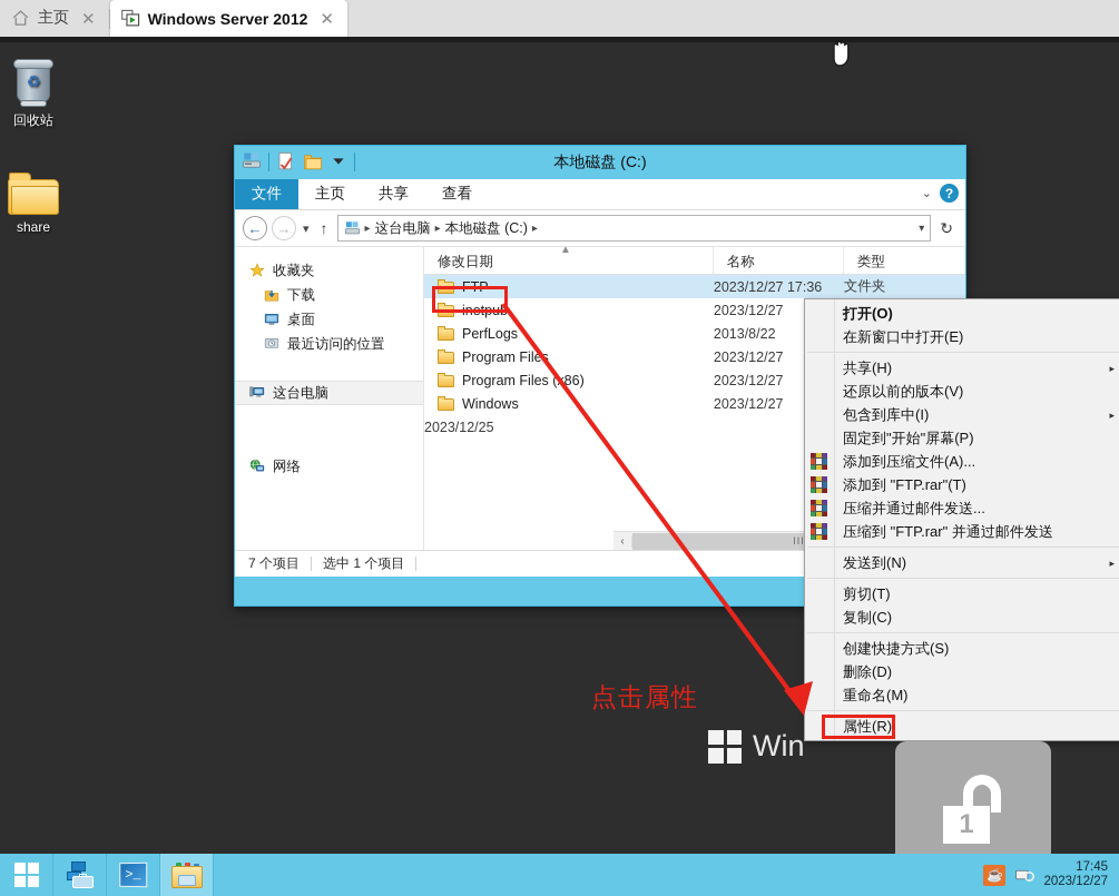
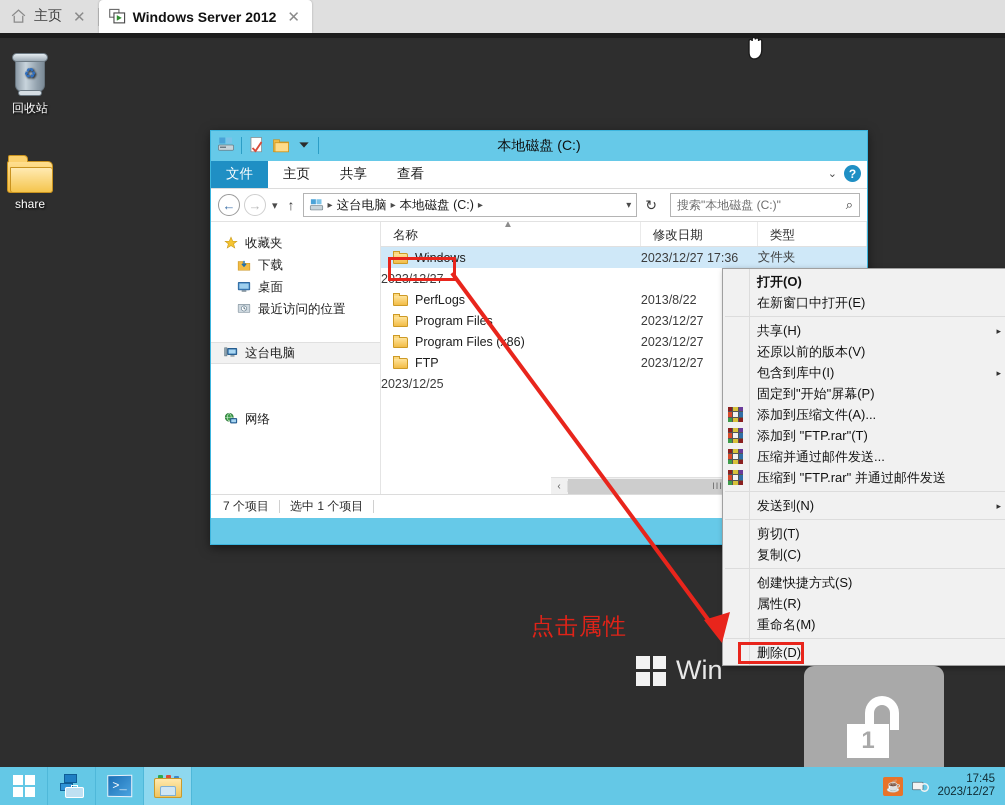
  主页
  ✕
  Windows Server 2012
  ✕
  ♻
  回收站
  share
  Win
  点击属性
  本地磁盘 (C:)
  文件
  主页
  共享
  查看
  ⌄
  ?
  ←
  →
  ▾
  ↑
  ▸
  这台电脑
  ▸
  本地磁盘 (C:)
  ▸
  ▾
  ↻
+ 搜索"本地磁盘 (C:)"
+ ⌕
  收藏夹
  下载
  桌面
  最近访问的位置
  这台电脑
  网络
- 修改日期
+ 名称
  ▲
- 名称
+ 修改日期
  类型
- FTP
+ Windows
  2023/12/27 17:36
  文件夹
- inetpub
  2023/12/27
  PerfLogs
  2013/8/22
  Program Files
  2023/12/27
  Program Files (86)
  2023/12/27
- Windows
+ FTP
  2023/12/27
  2023/12/25
  ‹
  III
  7 个项目
  选中 1 个项目
  打开(O)
  在新窗口中打开(E)
  共享(H)
  ▸
  还原以前的版本(V)
  包含到库中(I)
  ▸
  固定到"开始"屏幕(P)
  添加到压缩文件(A)...
  添加到 "FTP.rar"(T)
  压缩并通过邮件发送...
  压缩到 "FTP.rar" 并通过邮件发送
  发送到(N)
  ▸
  剪切(T)
  复制(C)
  创建快捷方式(S)
- 删除(D)
+ 属性(R)
  重命名(M)
- 属性(R)
+ 删除(D)
  1
  ☕
  17:45
  2023/12/27
